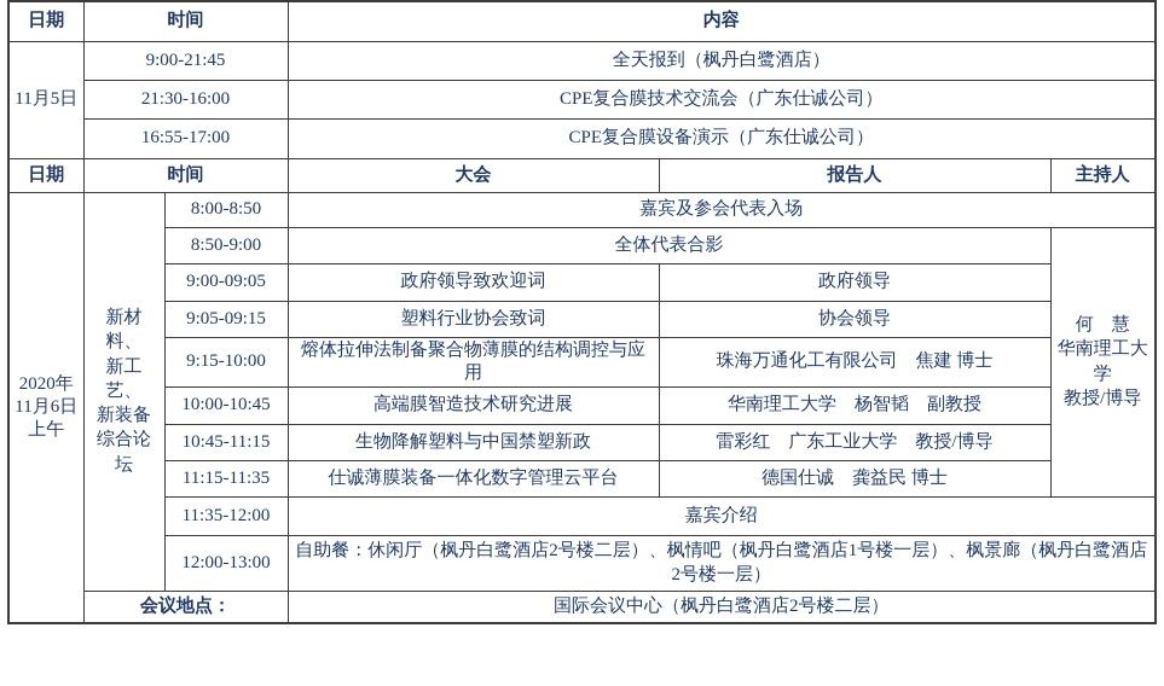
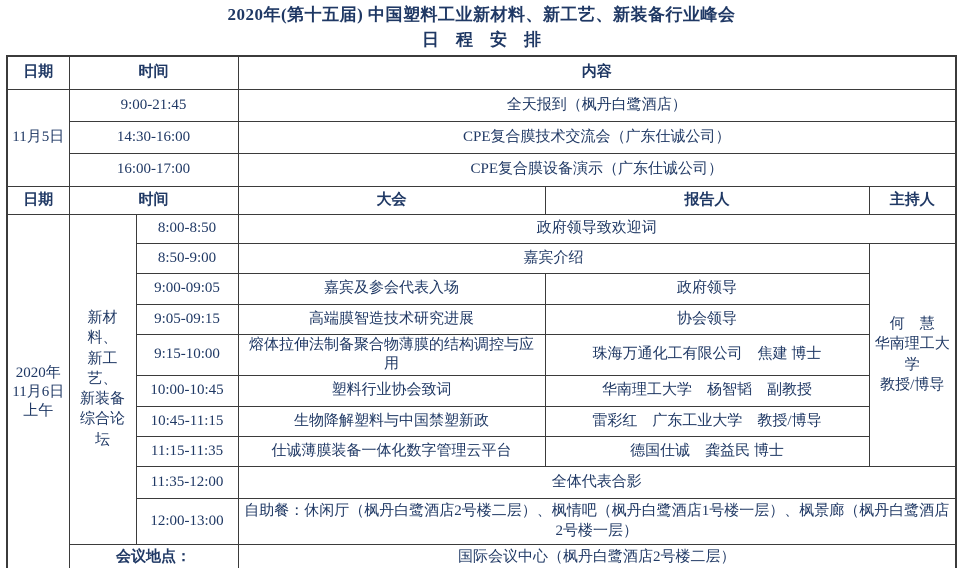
+ 2020年(第十五届) 中国塑料工业新材料、新工艺、新装备行业峰会
+ 日 程 安 排
  日期	时间	内容
  11月5日	9:00-21:45	全天报到（枫丹白鹭酒店）
- 21:30-16:00	CPE复合膜技术交流会（广东仕诚公司）
+ 14:30-16:00	CPE复合膜技术交流会（广东仕诚公司）
- 16:55-17:00	CPE复合膜设备演示（广东仕诚公司）
+ 16:00-17:00	CPE复合膜设备演示（广东仕诚公司）
  日期	时间	大会	报告人	主持人
- 2020年11月6日上午	新材料、 新工艺、 新装备 综合论坛	8:00-8:50	嘉宾及参会代表入场
+ 2020年11月6日上午	新材料、 新工艺、 新装备 综合论坛	8:00-8:50	政府领导致欢迎词
- 8:50-9:00	全体代表合影	何 慧 华南理工大学 教授/博导
+ 8:50-9:00	嘉宾介绍	何 慧 华南理工大学 教授/博导
- 9:00-09:05	政府领导致欢迎词	政府领导
+ 9:00-09:05	嘉宾及参会代表入场	政府领导
- 9:05-09:15	塑料行业协会致词	协会领导
+ 9:05-09:15	高端膜智造技术研究进展	协会领导
  9:15-10:00	熔体拉伸法制备聚合物薄膜的结构调控与应用	珠海万通化工有限公司 焦建 博士
- 10:00-10:45	高端膜智造技术研究进展	华南理工大学 杨智韬 副教授
+ 10:00-10:45	塑料行业协会致词	华南理工大学 杨智韬 副教授
  10:45-11:15	生物降解塑料与中国禁塑新政	雷彩红 广东工业大学 教授/博导
  11:15-11:35	仕诚薄膜装备一体化数字管理云平台	德国仕诚 龚益民 博士
- 11:35-12:00	嘉宾介绍
+ 11:35-12:00	全体代表合影
  12:00-13:00	自助餐：休闲厅（枫丹白鹭酒店2号楼二层）、枫情吧（枫丹白鹭酒店1号楼一层）、枫景廊（枫丹白鹭酒店2号楼一层）
  会议地点：	国际会议中心（枫丹白鹭酒店2号楼二层）
